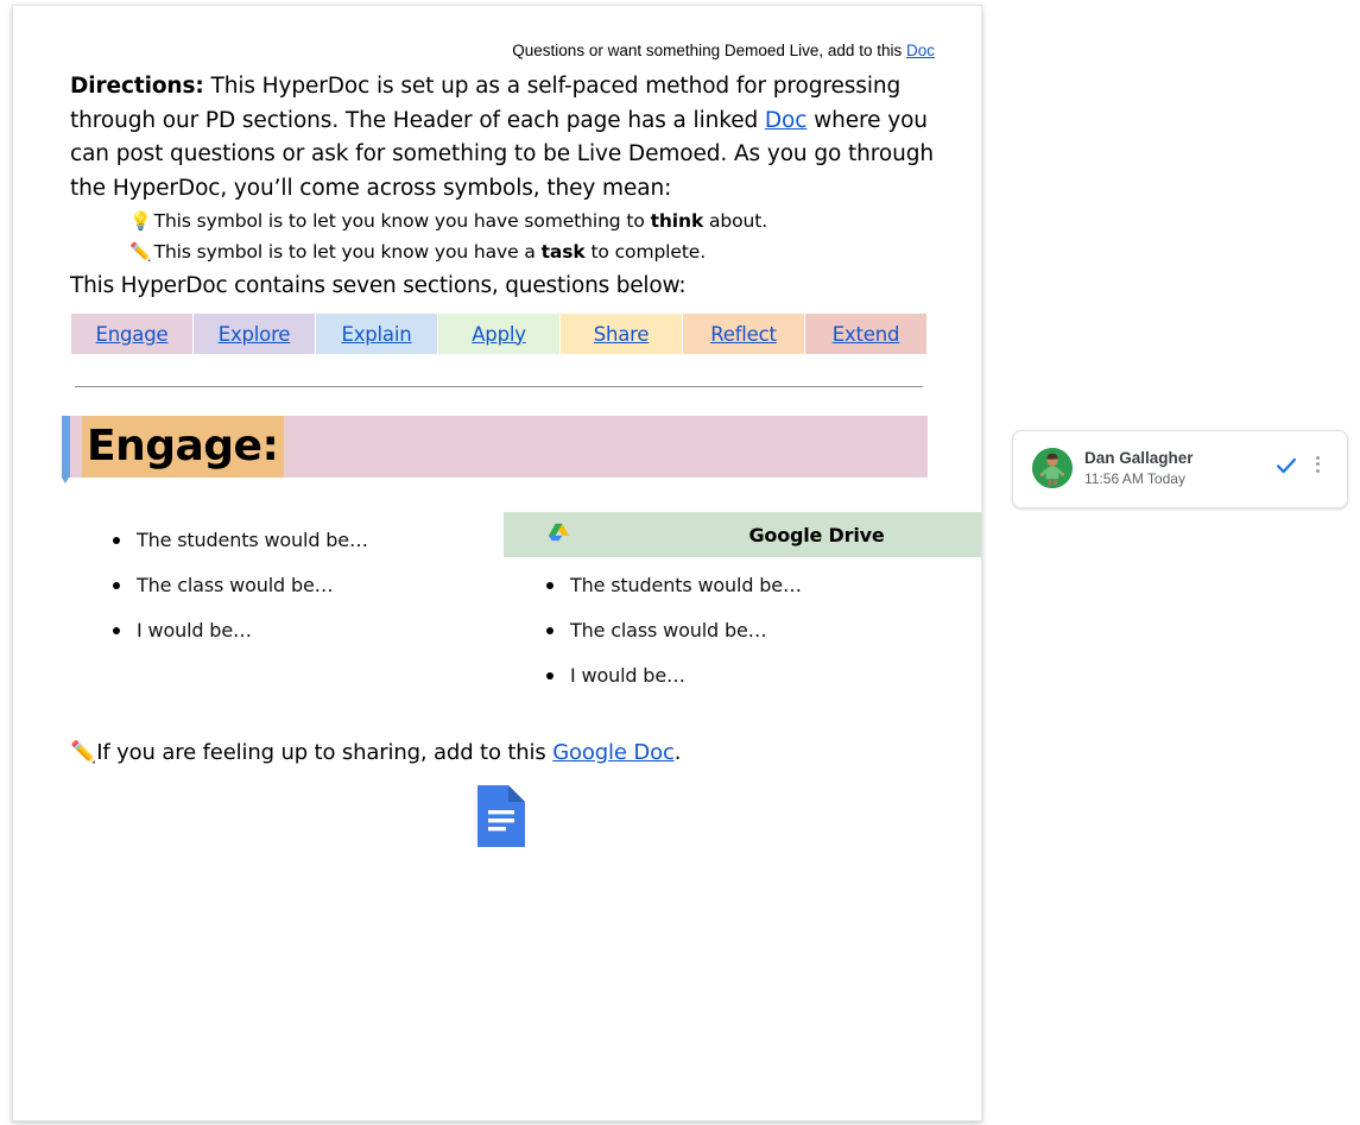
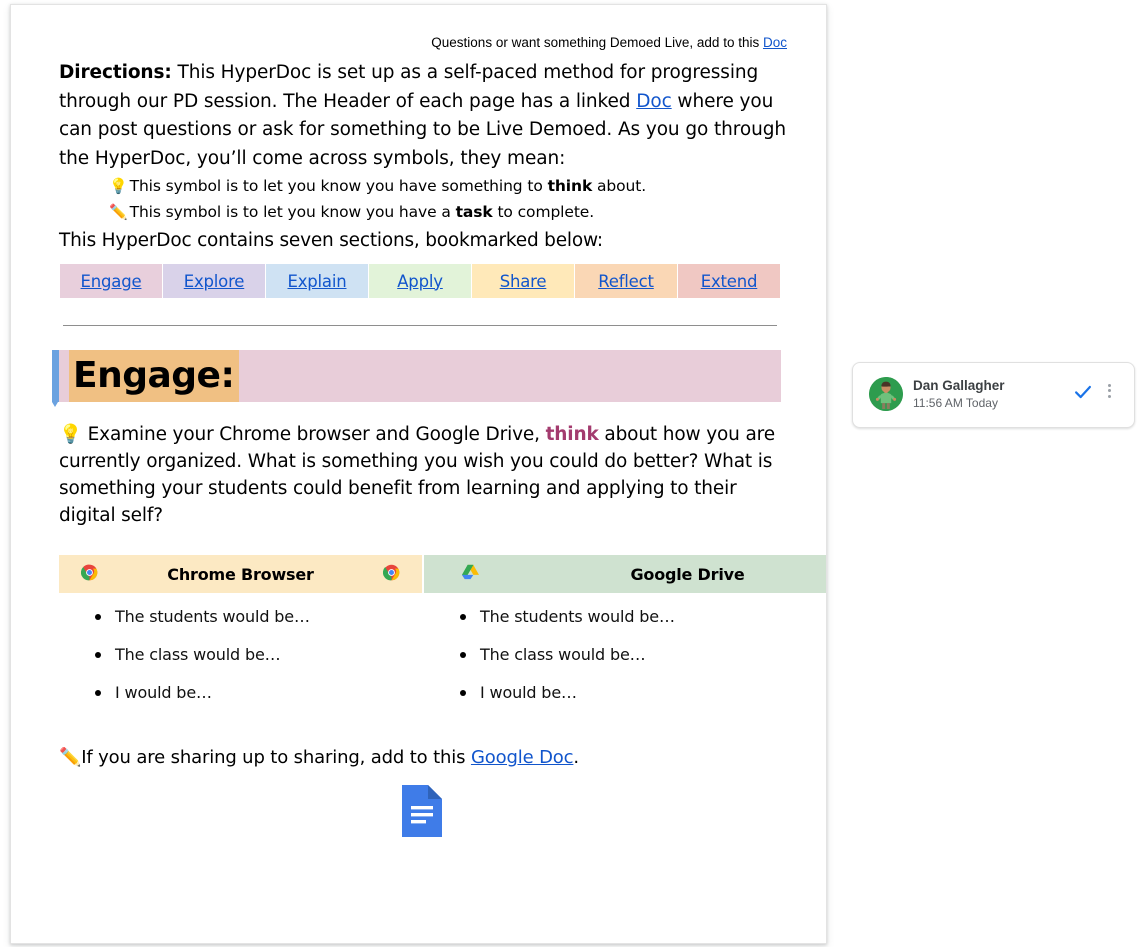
  Questions or want something Demoed Live, add to this Doc
- Directions: This HyperDoc is set up as a self-paced method for progressing through our PD sections. The Header of each page has a linked Doc where you can post questions or ask for something to be Live Demoed. As you go through the HyperDoc, you’ll come across symbols, they mean:
+ Directions: This HyperDoc is set up as a self-paced method for progressing through our PD session. The Header of each page has a linked Doc where you can post questions or ask for something to be Live Demoed. As you go through the HyperDoc, you’ll come across symbols, they mean:
  💡This symbol is to let you know you have something to think about.
  ✏️This symbol is to let you know you have a task to complete.
- This HyperDoc contains seven sections, questions below:
+ This HyperDoc contains seven sections, bookmarked below:
  Engage	Explore	Explain	Apply	Share	Reflect	Extend
  Engage:
+ 💡 Examine your Chrome browser and Google Drive, think about how you are currently organized. What is something you wish you could do better? What is something your students could benefit from learning and applying to their digital self?
+ Chrome Browser
  The students would be…
  The class would be…
  I would be…
  Google Drive
  The students would be…
  The class would be…
  I would be…
- ✏️If you are feeling up to sharing, add to this Google Doc.
+ ✏️If you are sharing up to sharing, add to this Google Doc.
  Dan Gallagher
  11:56 AM Today
